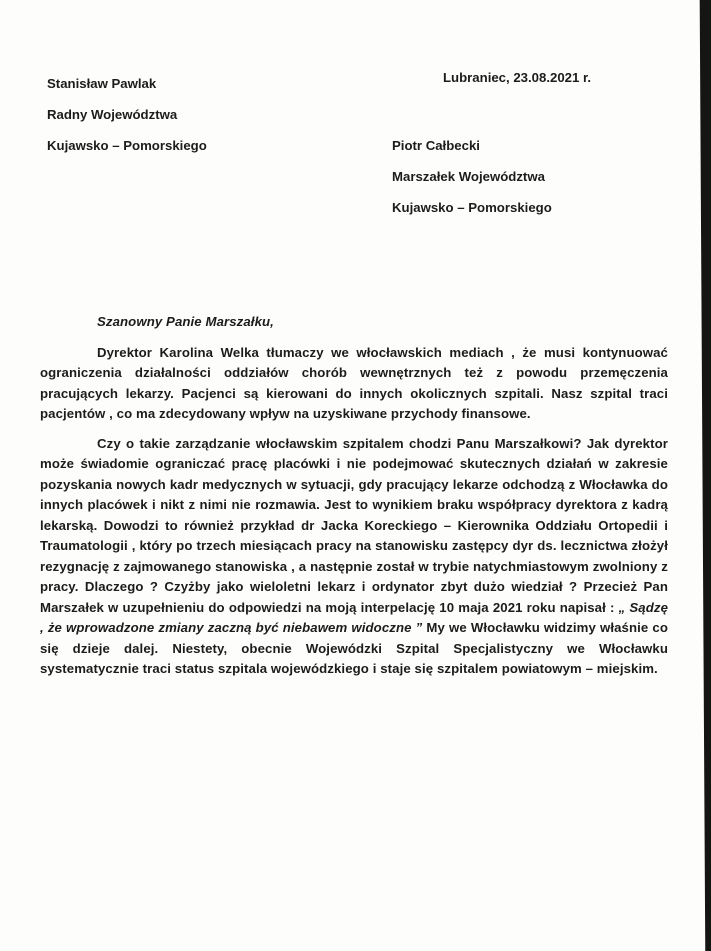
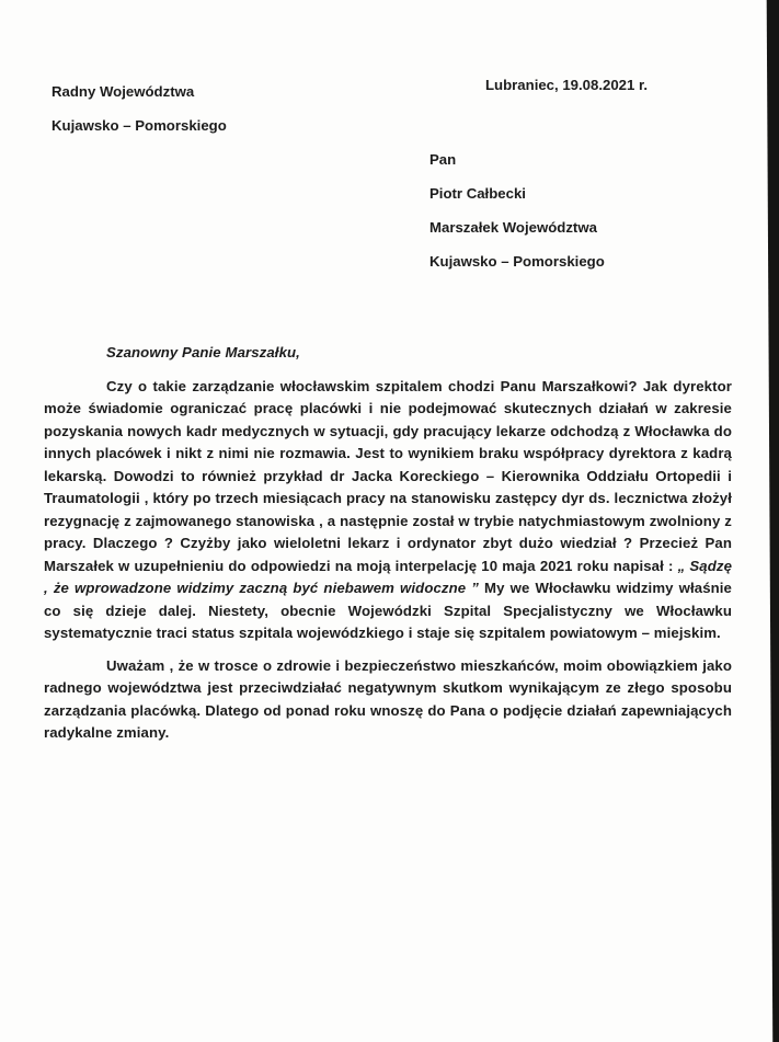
- Stanisław Pawlak
  Radny Województwa
  Kujawsko – Pomorskiego
- Lubraniec, 23.08.2021 r.
+ Lubraniec, 19.08.2021 r.
+ Pan
  Piotr Całbecki
  Marszałek Województwa
  Kujawsko – Pomorskiego
  Szanowny Panie Marszałku,
- Dyrektor Karolina Welka tłumaczy we włocławskich mediach , że musi kontynuować ograniczenia działalności oddziałów chorób wewnętrznych też z powodu przemęczenia pracujących lekarzy. Pacjenci są kierowani do innych okolicznych szpitali. Nasz szpital traci pacjentów , co ma zdecydowany wpływ na uzyskiwane przychody finansowe.
- Czy o takie zarządzanie włocławskim szpitalem chodzi Panu Marszałkowi? Jak dyrektor może świadomie ograniczać pracę placówki i nie podejmować skutecznych działań w zakresie pozyskania nowych kadr medycznych w sytuacji, gdy pracujący lekarze odchodzą z Włocławka do innych placówek i nikt z nimi nie rozmawia. Jest to wynikiem braku współpracy dyrektora z kadrą lekarską. Dowodzi to również przykład dr Jacka Koreckiego – Kierownika Oddziału Ortopedii i Traumatologii , który po trzech miesiącach pracy na stanowisku zastępcy dyr ds. lecznictwa złożył rezygnację z zajmowanego stanowiska , a następnie został w trybie natychmiastowym zwolniony z pracy. Dlaczego ? Czyżby jako wieloletni lekarz i ordynator zbyt dużo wiedział ? Przecież Pan Marszałek w uzupełnieniu do odpowiedzi na moją interpelację 10 maja 2021 roku napisał : „ Sądzę , że wprowadzone zmiany zaczną być niebawem widoczne ” My we Włocławku widzimy właśnie co się dzieje dalej. Niestety, obecnie Wojewódzki Szpital Specjalistyczny we Włocławku systematycznie traci status szpitala wojewódzkiego i staje się szpitalem powiatowym – miejskim.
+ Czy o takie zarządzanie włocławskim szpitalem chodzi Panu Marszałkowi? Jak dyrektor może świadomie ograniczać pracę placówki i nie podejmować skutecznych działań w zakresie pozyskania nowych kadr medycznych w sytuacji, gdy pracujący lekarze odchodzą z Włocławka do innych placówek i nikt z nimi nie rozmawia. Jest to wynikiem braku współpracy dyrektora z kadrą lekarską. Dowodzi to również przykład dr Jacka Koreckiego – Kierownika Oddziału Ortopedii i Traumatologii , który po trzech miesiącach pracy na stanowisku zastępcy dyr ds. lecznictwa złożył rezygnację z zajmowanego stanowiska , a następnie został w trybie natychmiastowym zwolniony z pracy. Dlaczego ? Czyżby jako wieloletni lekarz i ordynator zbyt dużo wiedział ? Przecież Pan Marszałek w uzupełnieniu do odpowiedzi na moją interpelację 10 maja 2021 roku napisał : „ Sądzę , że wprowadzone widzimy zaczną być niebawem widoczne ” My we Włocławku widzimy właśnie co się dzieje dalej. Niestety, obecnie Wojewódzki Szpital Specjalistyczny we Włocławku systematycznie traci status szpitala wojewódzkiego i staje się szpitalem powiatowym – miejskim.
+ Uważam , że w trosce o zdrowie i bezpieczeństwo mieszkańców, moim obowiązkiem jako radnego województwa jest przeciwdziałać negatywnym skutkom wynikającym ze złego sposobu zarządzania placówką. Dlatego od ponad roku wnoszę do Pana o podjęcie działań zapewniających radykalne zmiany.
